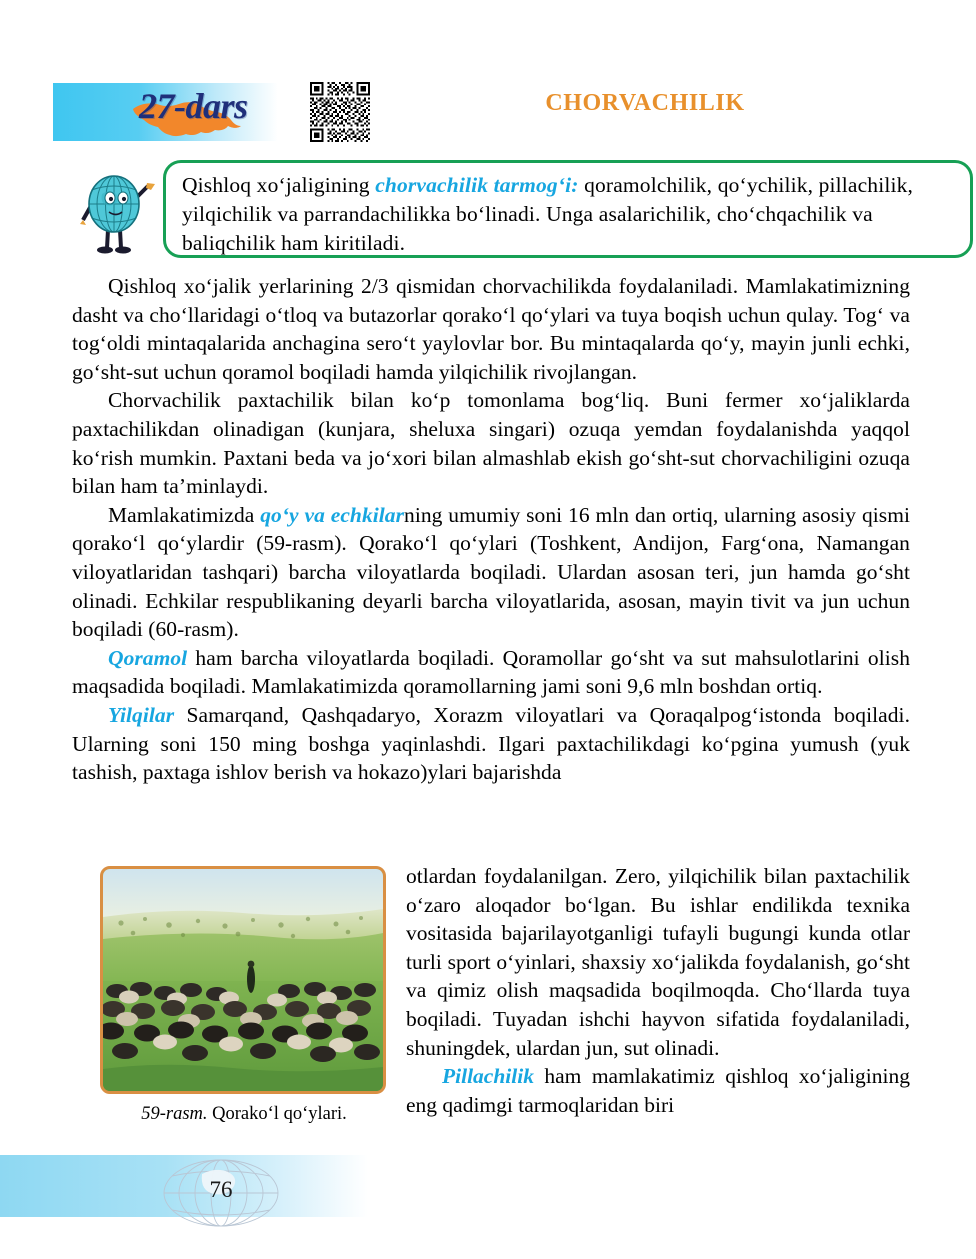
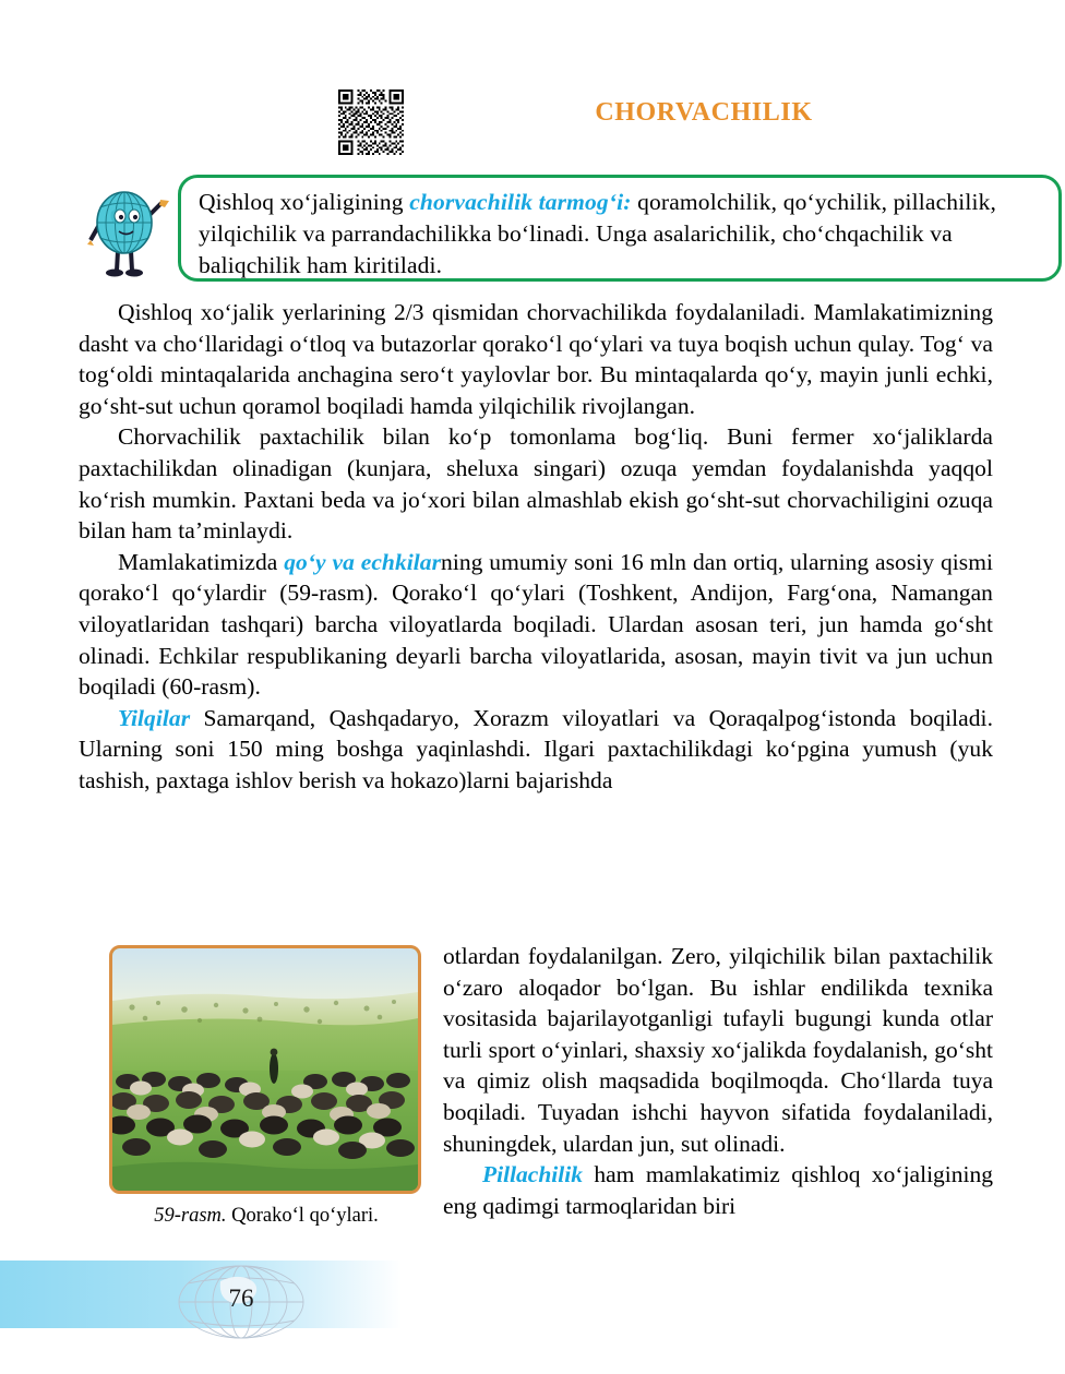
- 27-dars
  CHORVACHILIK
  Qishloq xo‘jaligining chorvachilik tarmog‘i: qoramolchilik, qo‘ychilik, pillachilik, yilqichilik va parrandachilikka bo‘linadi. Unga asalarichilik, cho‘chqachilik va baliqchilik ham kiritiladi.
  Qishloq xo‘jalik yerlarining 2/3 qismidan chorvachilikda foydalaniladi. Mamlakatimizning dasht va cho‘llaridagi o‘tloq va butazorlar qorako‘l qo‘ylari va tuya boqish uchun qulay. Tog‘ va tog‘oldi mintaqalarida anchagina sero‘t yaylovlar bor. Bu mintaqalarda qo‘y, mayin junli echki, go‘sht-sut uchun qoramol boqiladi hamda yilqichilik rivojlangan.
  Chorvachilik paxtachilik bilan ko‘p tomonlama bog‘liq. Buni fermer xo‘jaliklarda paxtachilikdan olinadigan (kunjara, sheluxa singari) ozuqa yemdan foydalanishda yaqqol ko‘rish mumkin. Paxtani beda va jo‘xori bilan almashlab ekish go‘sht-sut chorvachiligini ozuqa bilan ham ta’minlaydi.
  Mamlakatimizda qo‘y va echkilarning umumiy soni 16 mln dan ortiq, ularning asosiy qismi qorako‘l qo‘ylardir (59-rasm). Qorako‘l qo‘ylari (Toshkent, Andijon, Farg‘ona, Namangan viloyatlaridan tashqari) barcha viloyatlarda boqiladi. Ulardan asosan teri, jun hamda go‘sht olinadi. Echkilar respublikaning deyarli barcha viloyatlarida, asosan, mayin tivit va jun uchun boqiladi (60-rasm).
- Qoramol ham barcha viloyatlarda boqiladi. Qoramollar go‘sht va sut mahsulotlarini olish maqsadida boqiladi. Mamlakatimizda qoramollarning jami soni 9,6 mln boshdan ortiq.
- Yilqilar Samarqand, Qashqadaryo, Xorazm viloyatlari va Qoraqalpog‘istonda boqiladi. Ularning soni 150 ming boshga yaqinlashdi. Ilgari paxtachilikdagi ko‘pgina yumush (yuk tashish, paxtaga ishlov berish va hokazo)ylari bajarishda
+ Yilqilar Samarqand, Qashqadaryo, Xorazm viloyatlari va Qoraqalpog‘istonda boqiladi. Ularning soni 150 ming boshga yaqinlashdi. Ilgari paxtachilikdagi ko‘pgina yumush (yuk tashish, paxtaga ishlov berish va hokazo)larni bajarishda
  59-rasm. Qorako‘l qo‘ylari.
  otlardan foydalanilgan. Zero, yilqichilik bilan paxtachilik o‘zaro aloqador bo‘lgan. Bu ishlar endilikda texnika vositasida bajarilayotganligi tufayli bugungi kunda otlar turli sport o‘yinlari, shaxsiy xo‘jalikda foydalanish, go‘sht va qimiz olish maqsadida boqilmoqda. Cho‘llarda tuya boqiladi. Tuyadan ishchi hayvon sifatida foydalaniladi, shuningdek, ulardan jun, sut olinadi.
  Pillachilik ham mamlakatimiz qishloq xo‘jaligining eng qadimgi tarmoqlaridan biri
  76
